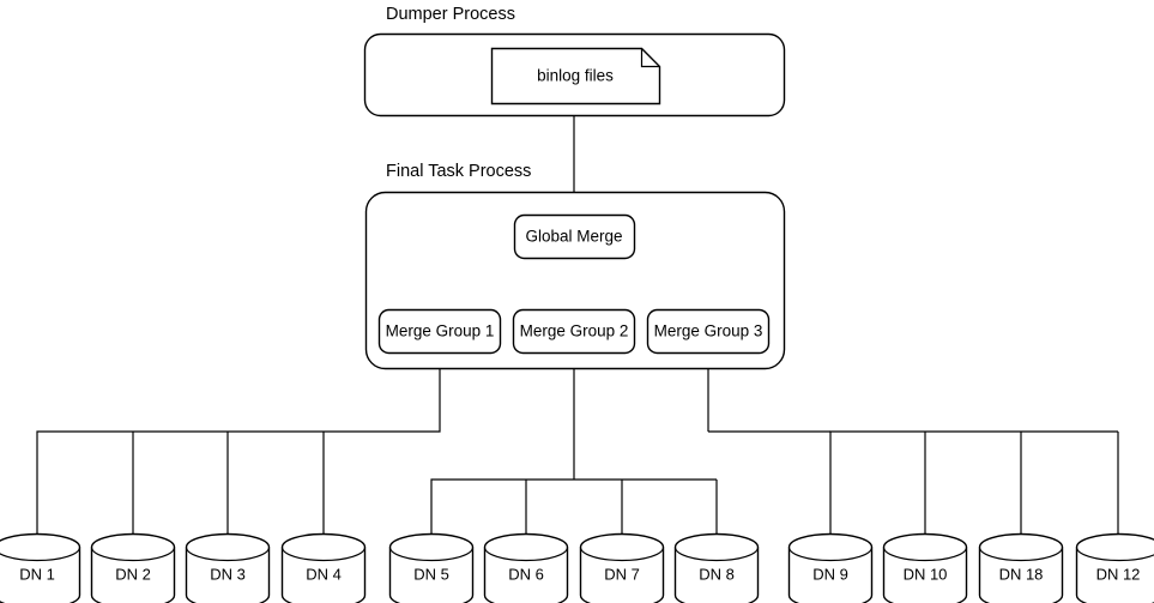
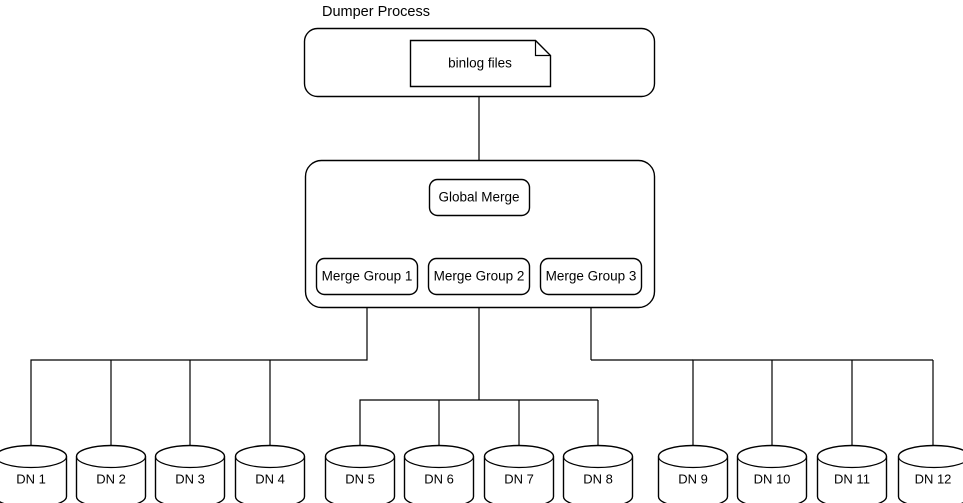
  Dumper Process
- Final Task Process
  binlog files
  Global Merge
  Merge Group 1
  Merge Group 2
  Merge Group 3
  DN 1
  DN 2
  DN 3
  DN 4
  DN 5
  DN 6
  DN 7
  DN 8
  DN 9
  DN 10
- DN 18
+ DN 11
  DN 12
